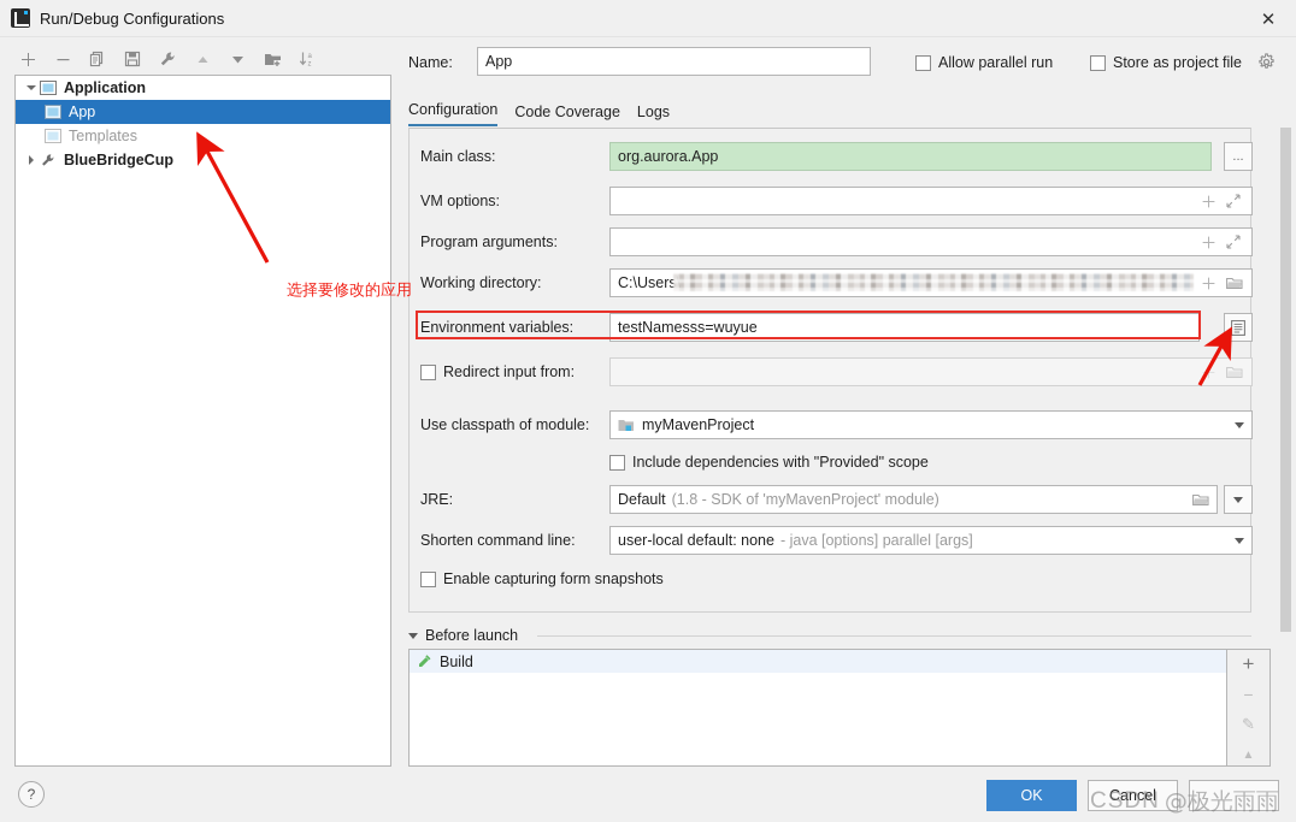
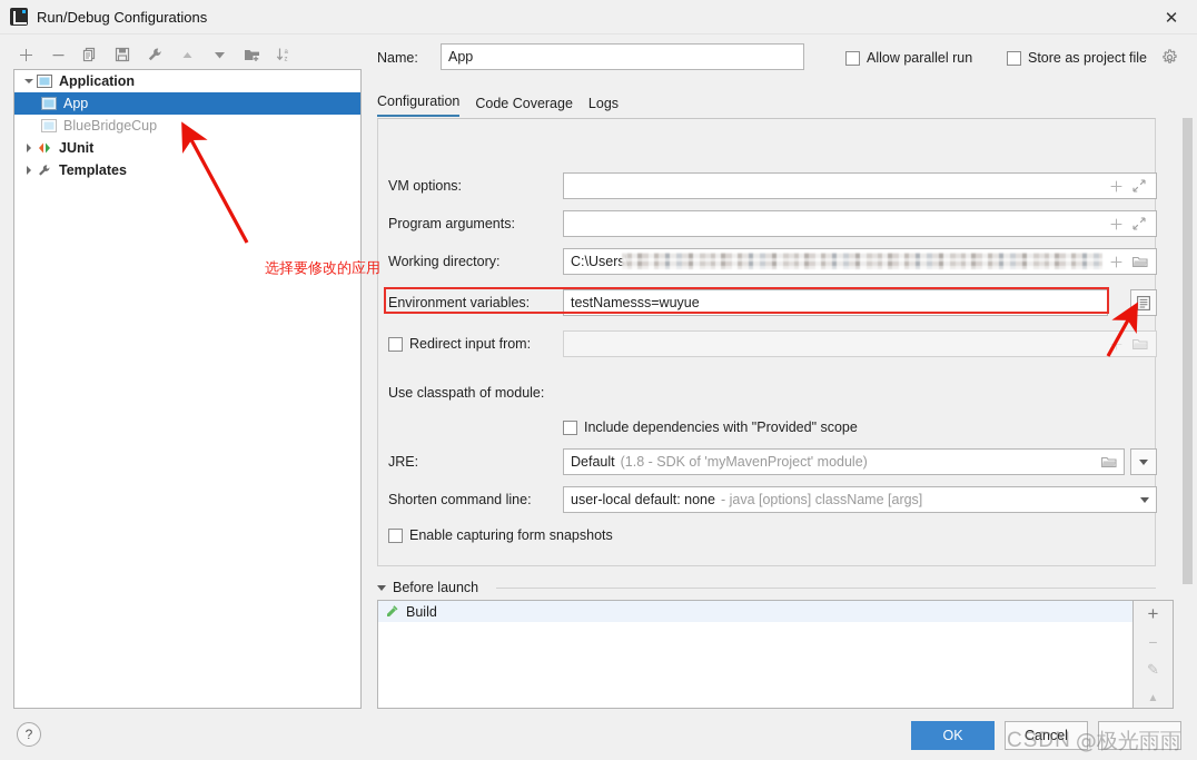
  Run/Debug Configurations
  ✕
  Application
  App
- Templates
+ BlueBridgeCup
+ JUnit
- BlueBridgeCup
+ Templates
  Name:
  App
  Allow parallel run
  Store as project file
  Configuration
  Code Coverage
  Logs
- Main class:
- org.aurora.App
- ...
  VM options:
  Program arguments:
  Working directory:
  C:\User
  Environment variables:
  testNamesss=wuyue
  Redirect input from:
  Use classpath of module:
- myMavenProject
  Include dependencies with "Provided" scope
  JRE:
  Default
  (1.8 - SDK of 'myMavenProject' module)
  Shorten command line:
  user-local default: none
- - java [options] parallel [args]
+ - java [options] className [args]
  Enable capturing form snapshots
  Before launch
  Build
  +
  −
  ✎
  ▲
  ?
  OK
  Cancel
  选择要修改的应用
  CSDN
  @极光雨雨
